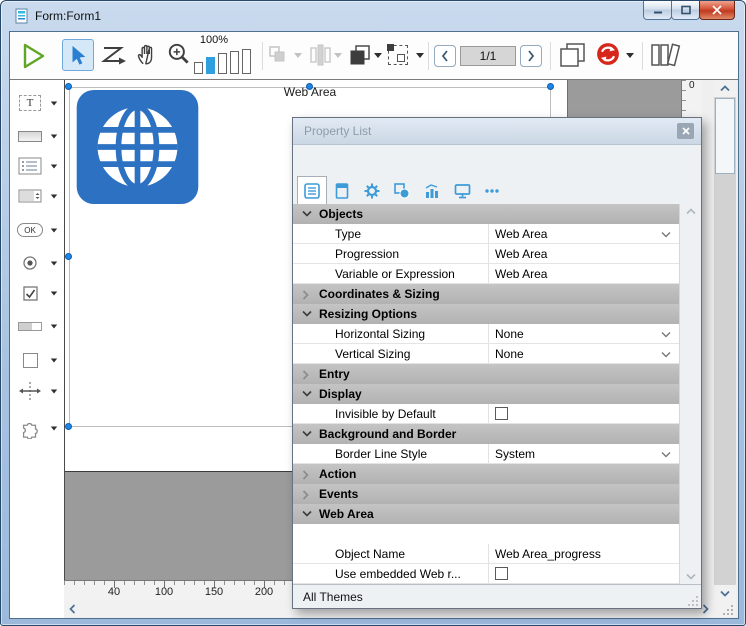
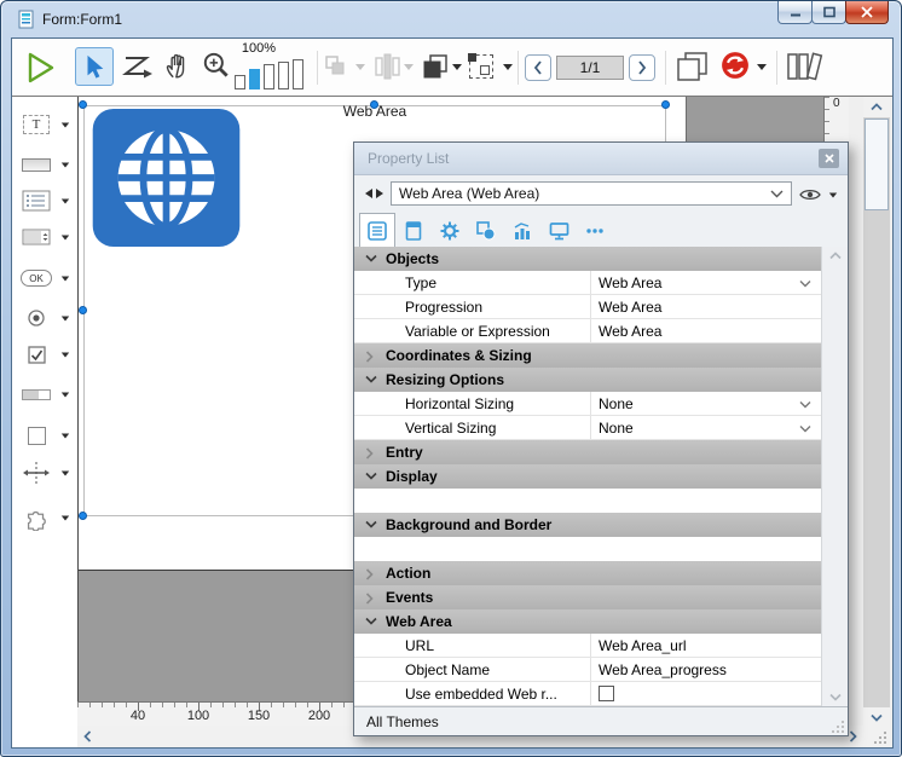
  Form:Form1
  100%
  1/1
  T
  OK
  Web Area
  0
  40
  100
  150
  200
  Property List
+ Web Area (Web Area)
  Objects
  Type
  Web Area
  Progression
  Web Area
  Variable or Expression
  Web Area
  Coordinates & Sizing
  Resizing Options
  Horizontal Sizing
  None
  Vertical Sizing
  None
  Entry
  Display
- Invisible by Default
  Background and Border
- Border Line Style
- System
  Action
  Events
  Web Area
+ URL
+ Web Area_url
  Object Name
  Web Area_progress
  Use embedded Web r...
  All Themes
